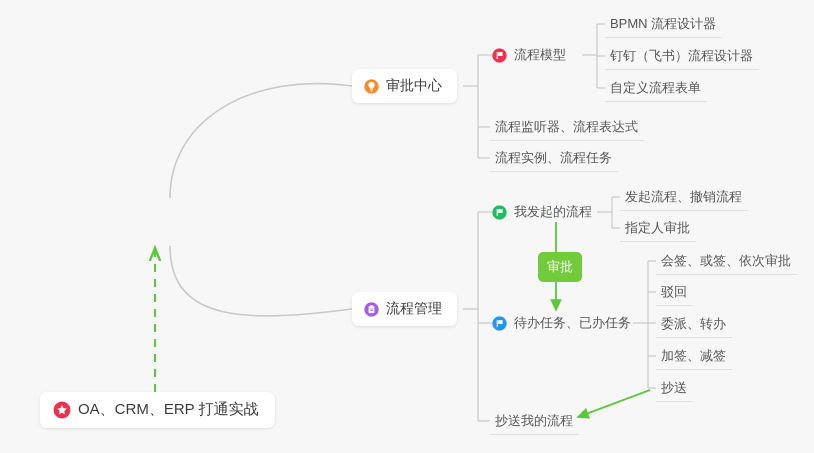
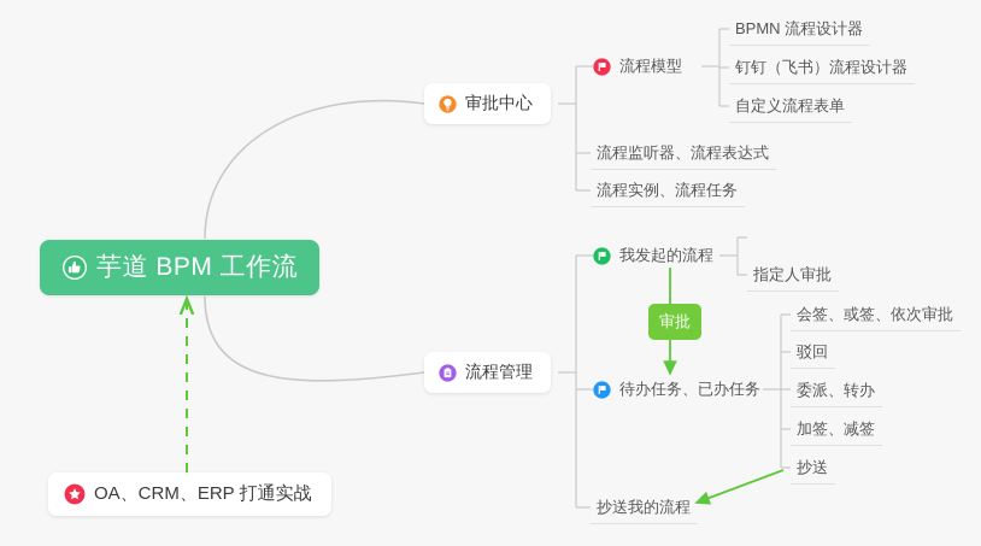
+ 芋道 BPM 工作流
  OA、CRM、ERP 打通实战
  审批中心
  流程模型
  BPMN 流程设计器
  钉钉（飞书）流程设计器
  自定义流程表单
  流程监听器、流程表达式
  流程实例、流程任务
  流程管理
  我发起的流程
- 发起流程、撤销流程
  指定人审批
  审批
  待办任务、已办任务
  会签、或签、依次审批
  驳回
  委派、转办
  加签、减签
  抄送
  抄送我的流程
